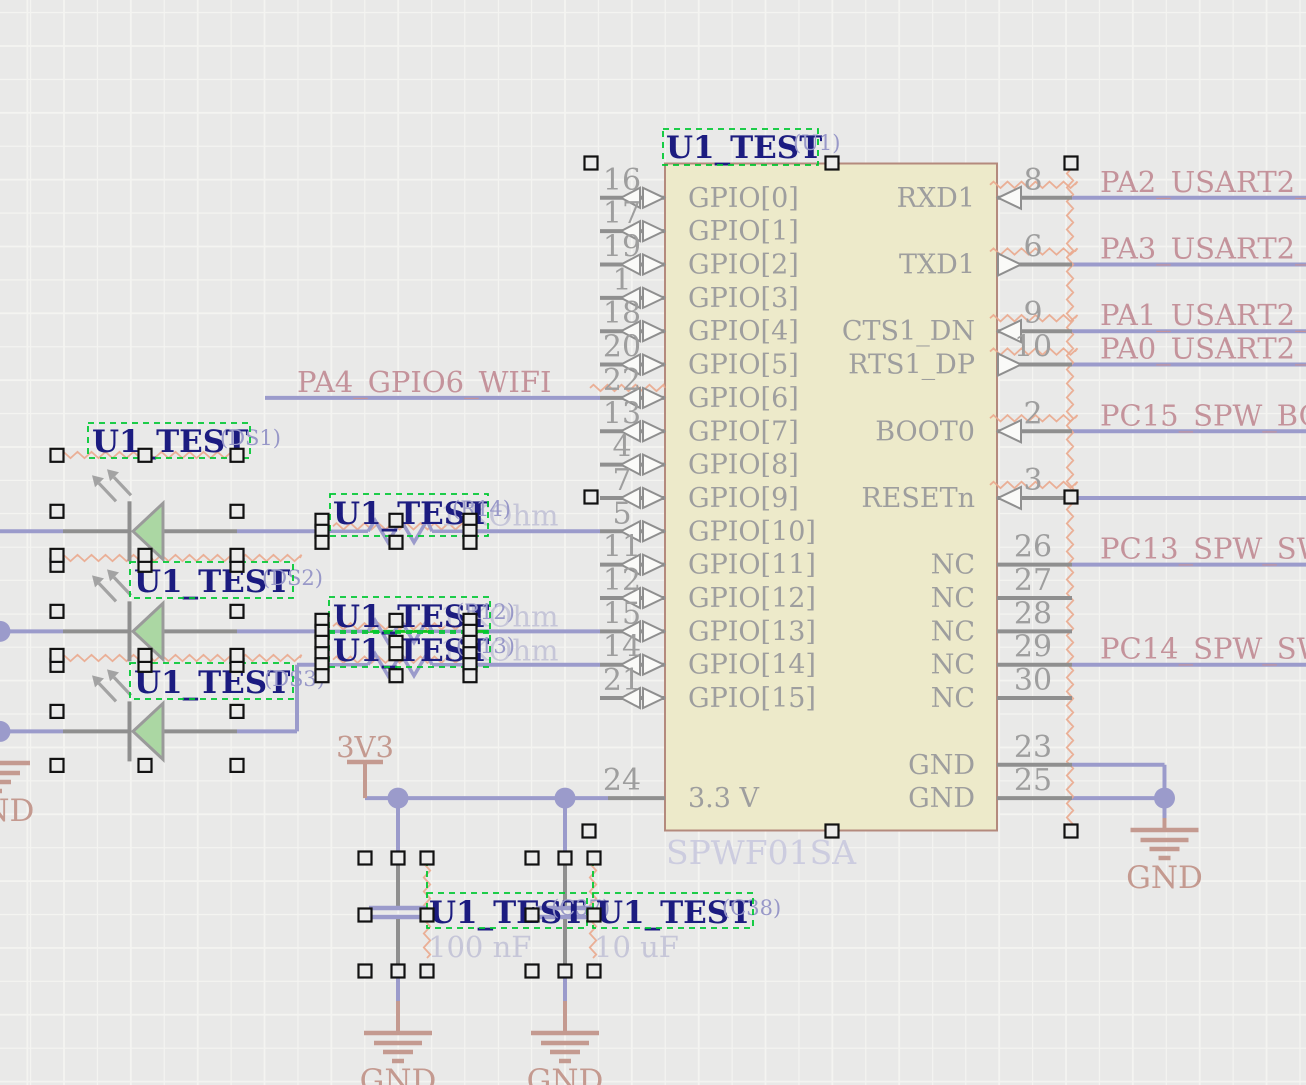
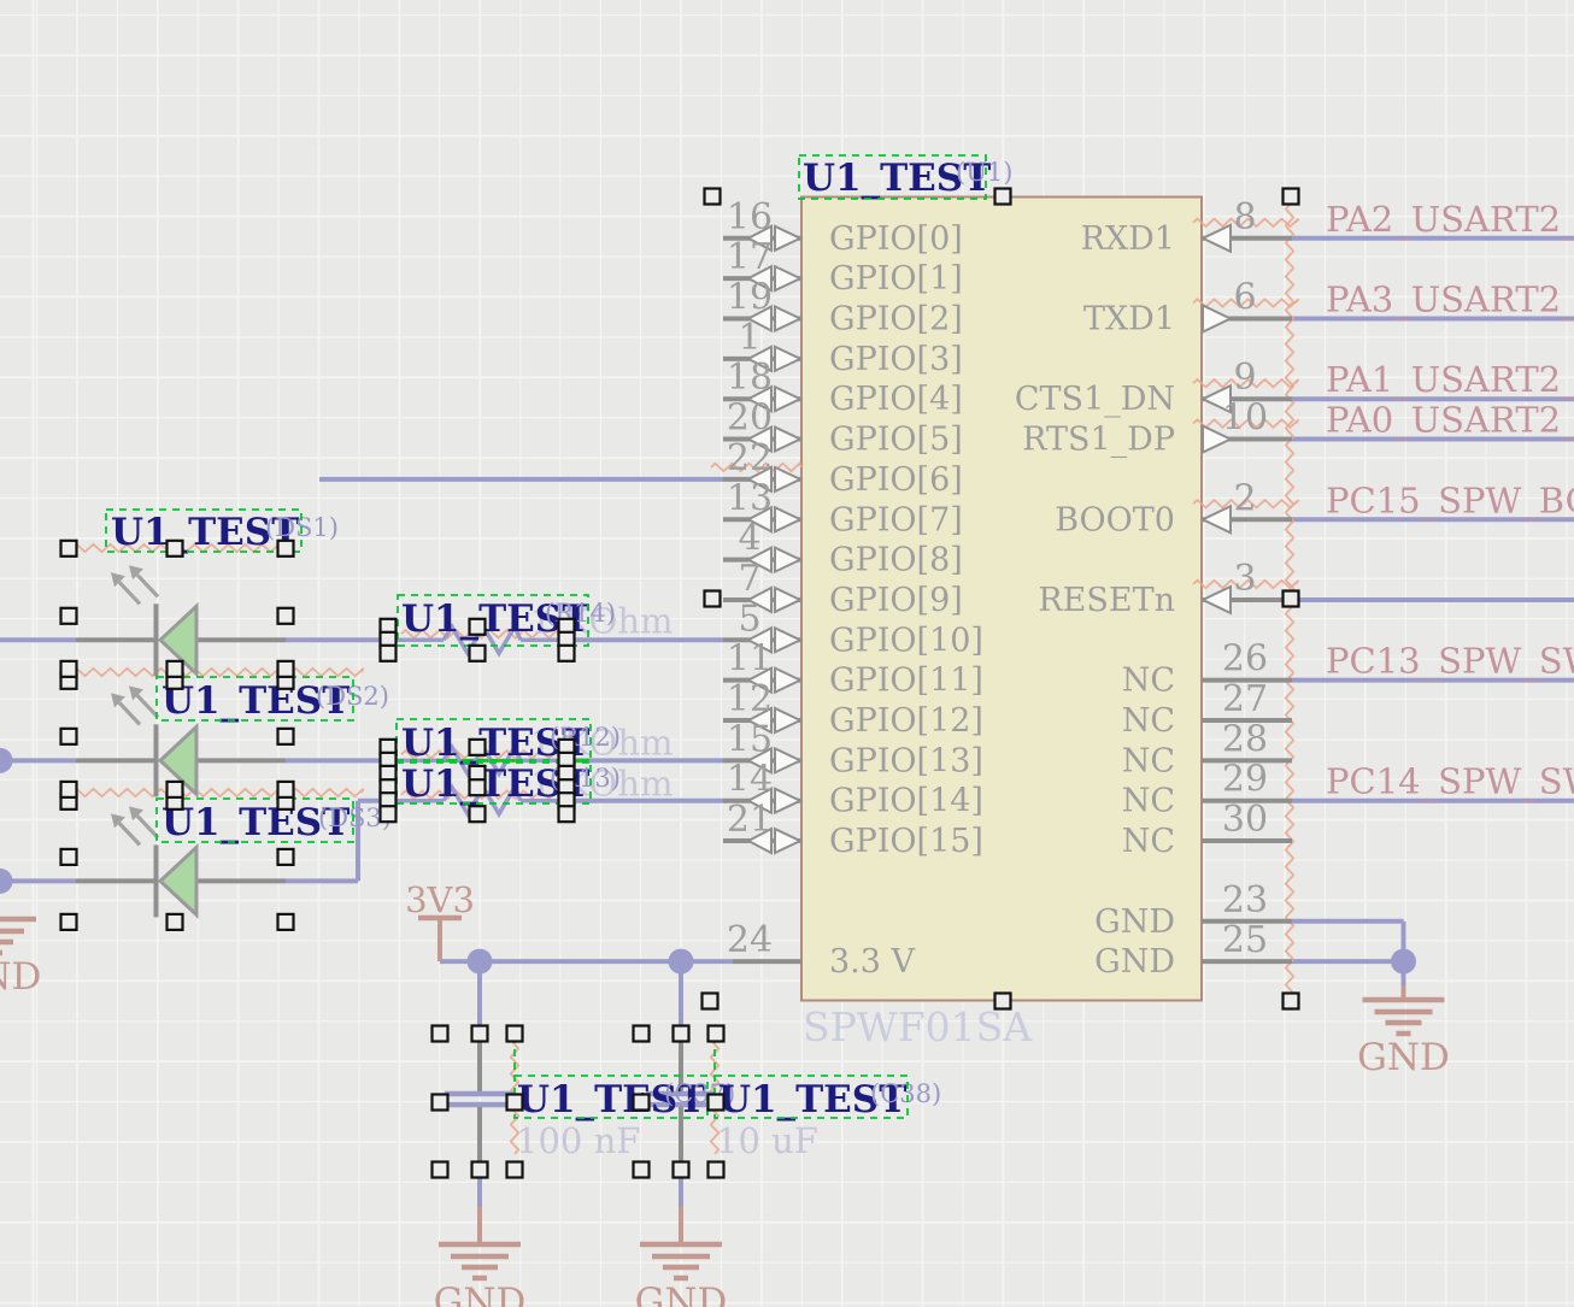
  16
  GPIO[0]
  17
  GPIO[1]
  19
  GPIO[2]
  1
  GPIO[3]
  18
  GPIO[4]
  20
  GPIO[5]
  22
  GPIO[6]
  13
  GPIO[7]
  4
  GPIO[8]
  7
  GPIO[9]
  5
  GPIO[10]
  11
  GPIO[11]
  12
  GPIO[12]
  15
  GPIO[13]
  14
  GPIO[14]
  21
  GPIO[15]
  8
  RXD1
  6
  TXD1
  9
  CTS1_DN
  10
  RTS1_DP
  2
  BOOT0
  3
  RESETn
  26
  NC
  27
  NC
  28
  NC
  29
  NC
  30
  NC
  23
  GND
  25
  GND
  24
  3.3 V
  SPWF01SA
  GND
  GND
  3V3
  GND
- PA4_GPIO6_WIFI
  PA2_USART2_
  PA3_USART2_
  PA1_USART2_
  PA0_USART2_
  PC15_SPW_B
  PC13_SPW_S
  PC14_SPW_S
  1 KOhm
  1 KOhm
  1 KOhm
  100 nF
  10 uF
  U1_TEST
  (U1)
  U1_TEST
  (DS1)
  U1_TEST
  (DS2)
  U1_TEST
  (DS3
  U1TEST
  (R14)
  U1TEST
  (R12)
  U1TEST
  (13)
  U1_TST
  (C3)
  U1_TEST
  (C38)
